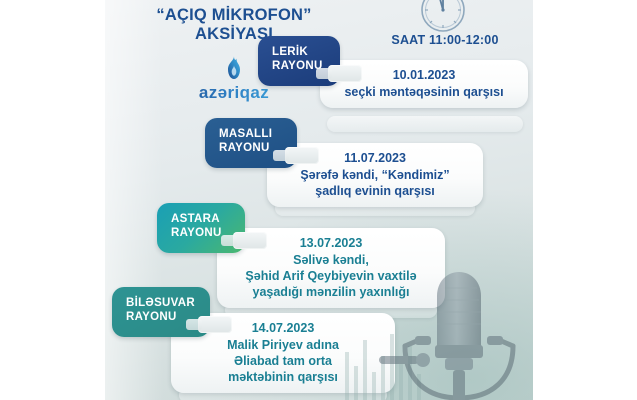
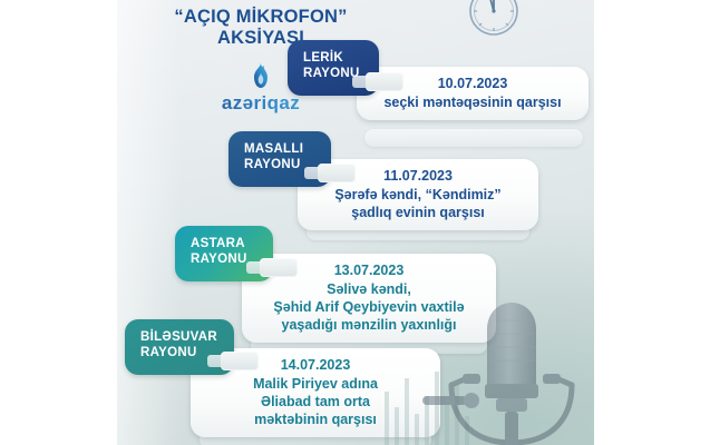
  “AÇIQ MİKROFON”
  AKSİYASI
  azəriqaz
- SAAT 11:00-12:00
- 10.01.2023
+ 10.07.2023
  seçki məntəqəsinin qarşısı
  LERİK
  RAYONU
  11.07.2023
  Şərəfə kəndi, “Kəndimiz”
  şadlıq evinin qarşısı
  MASALLI
  RAYONU
  13.07.2023
  Səlivə kəndi,
  Şəhid Arif Qeybiyevin vaxtilə
  yaşadığı mənzilin yaxınlığı
  ASTARA
  RAYONU
  14.07.2023
  Malik Piriyev adına
  Əliabad tam orta
  məktəbinin qarşısı
  BİLƏSUVAR
  RAYONU
